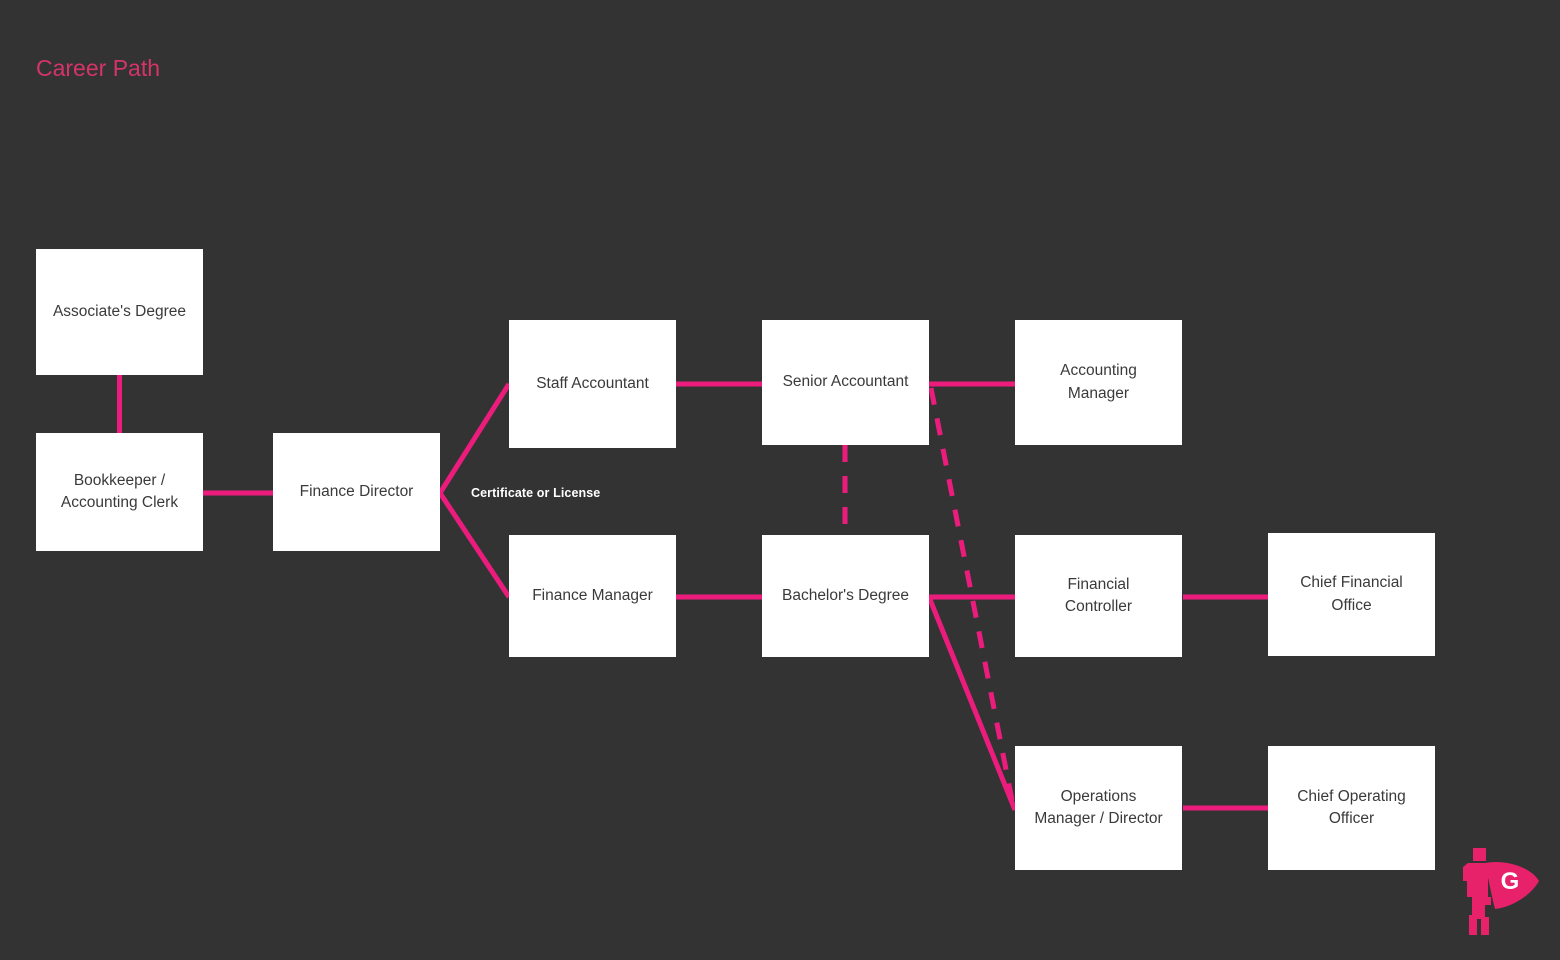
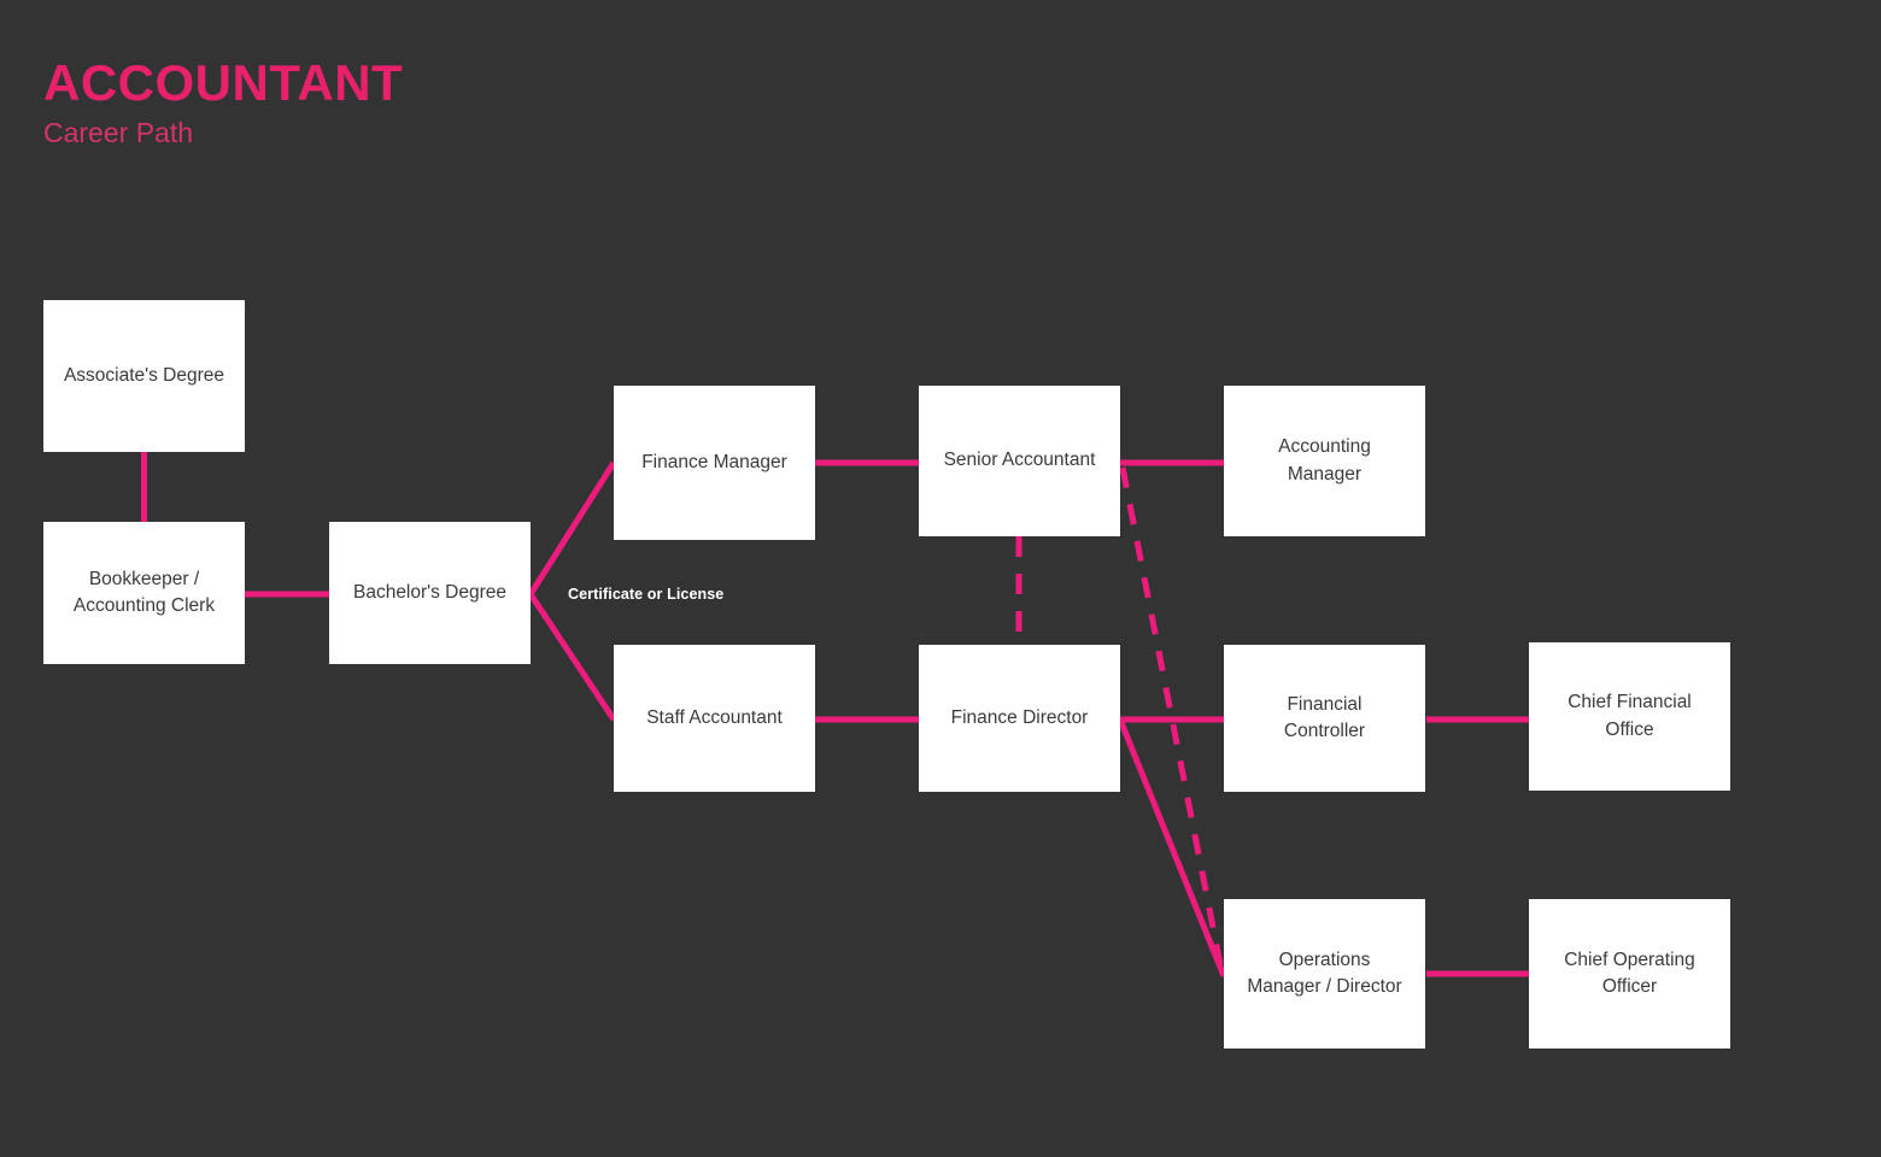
+ ACCOUNTANT
  Career Path
  Associate's Degree
  Bookkeeper /
  Accounting Clerk
- Finance Director
+ Bachelor's Degree
- Staff Accountant
+ Finance Manager
  Senior Accountant
  Accounting
  Manager
- Finance Manager
+ Staff Accountant
- Bachelor's Degree
+ Finance Director
  Financial
  Controller
  Chief Financial
  Office
  Operations
  Manager / Director
  Chief Operating
  Officer
  Certificate or License
- G
